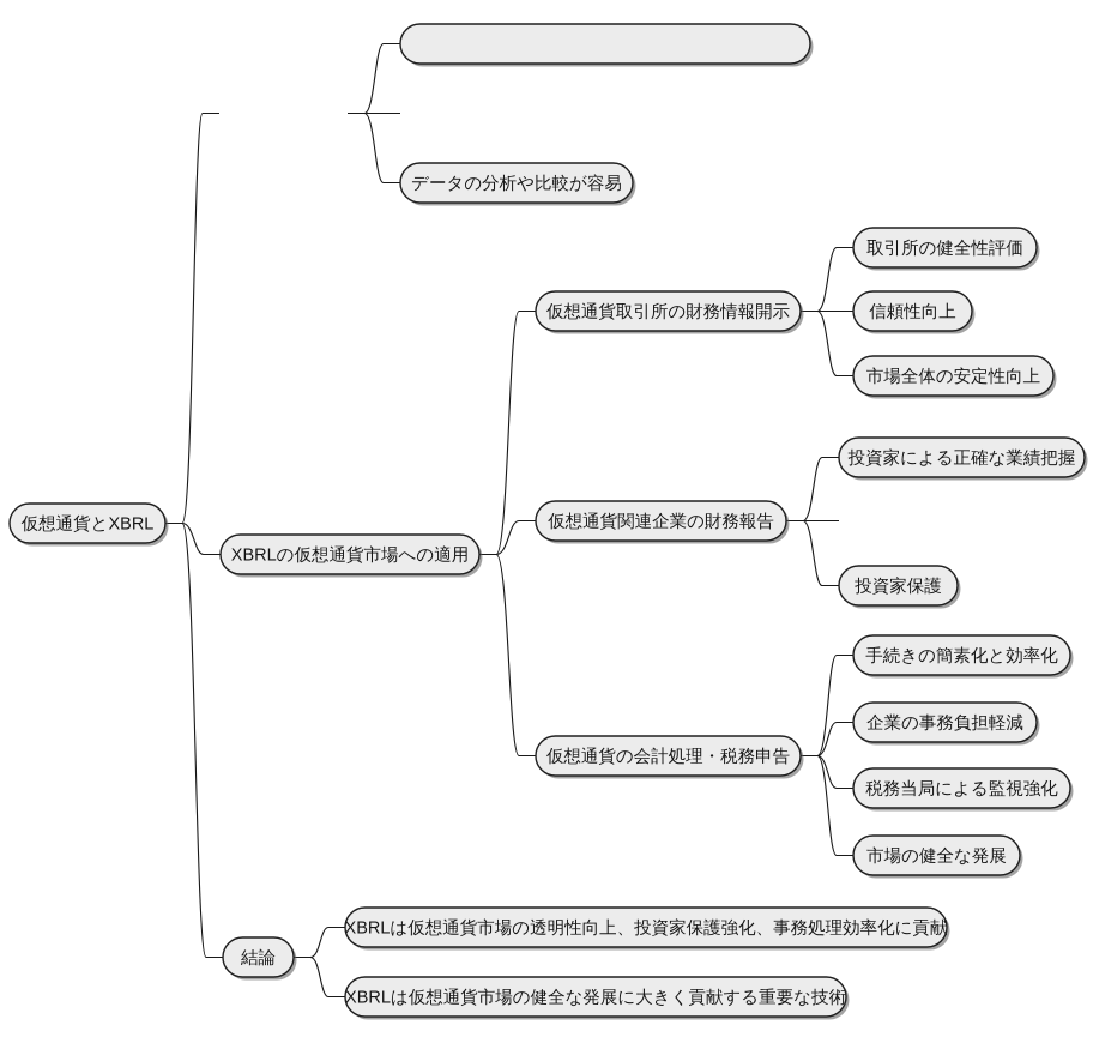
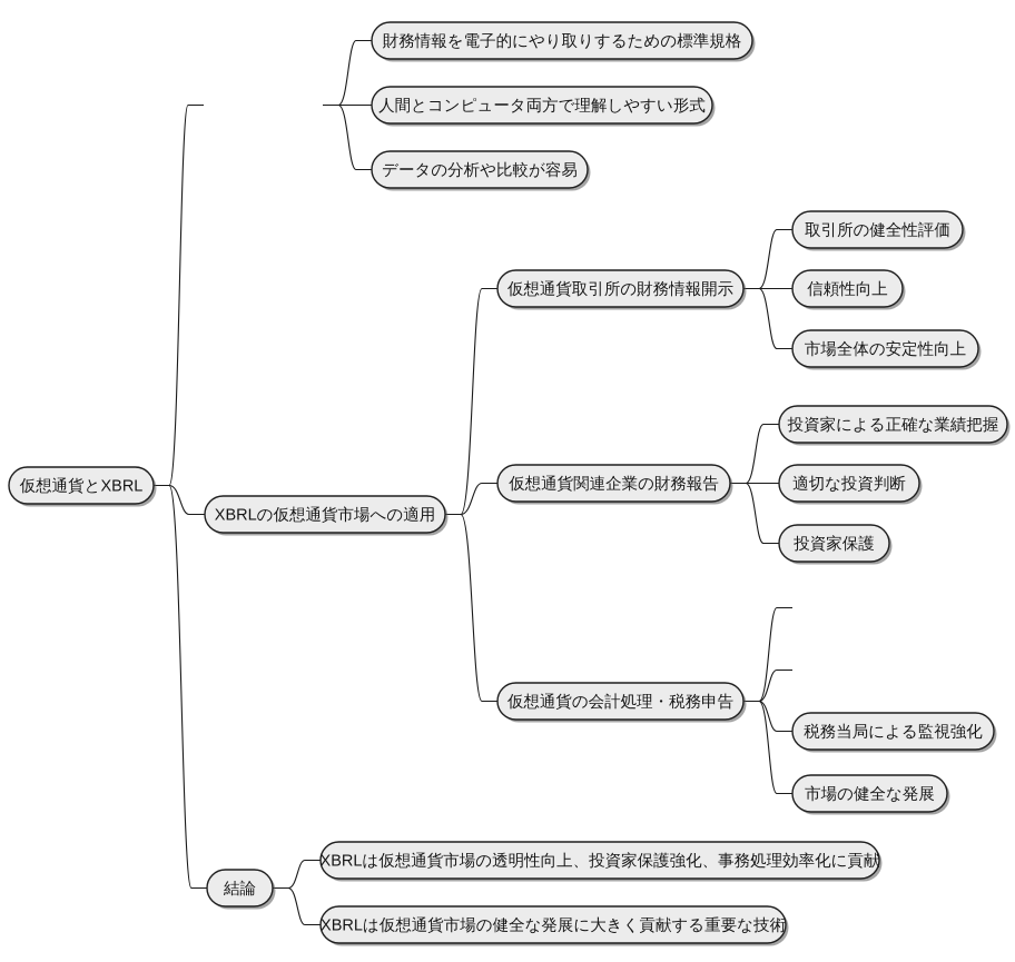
  仮想通貨とXBRL
+ 財務情報を電子的にやり取りするための標準規格
+ 人間とコンピュータ両方で理解しやすい形式
  データの分析や比較が容易
  XBRLの仮想通貨市場への適用
  仮想通貨取引所の財務情報開示
  取引所の健全性評価
  信頼性向上
  市場全体の安定性向上
  仮想通貨関連企業の財務報告
  投資家による正確な業績把握
+ 適切な投資判断
  投資家保護
  仮想通貨の会計処理・税務申告
- 手続きの簡素化と効率化
- 企業の事務負担軽減
  税務当局による監視強化
  市場の健全な発展
  結論
  XBRLは仮想通貨市場の透明性向上、投資家保護強化、事務処理効率化に貢献
  XBRLは仮想通貨市場の健全な発展に大きく貢献する重要な技術
